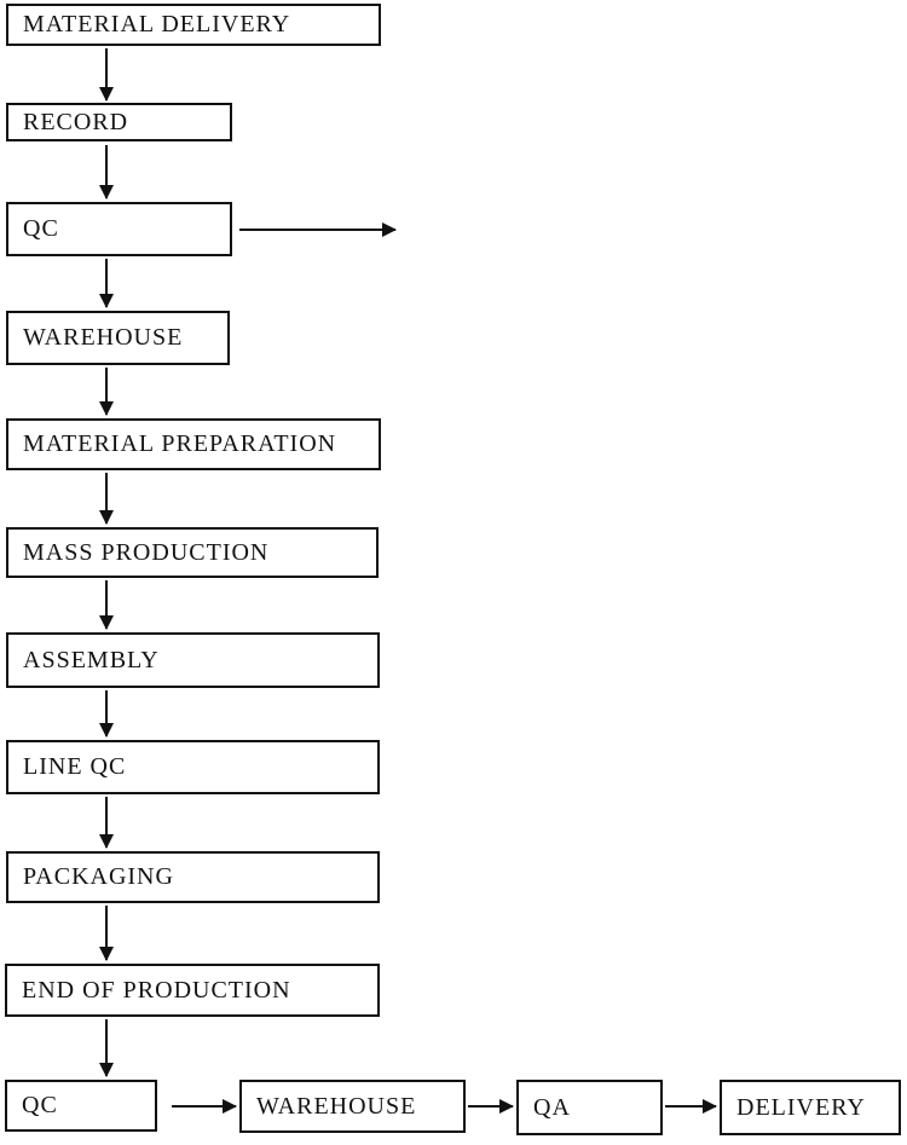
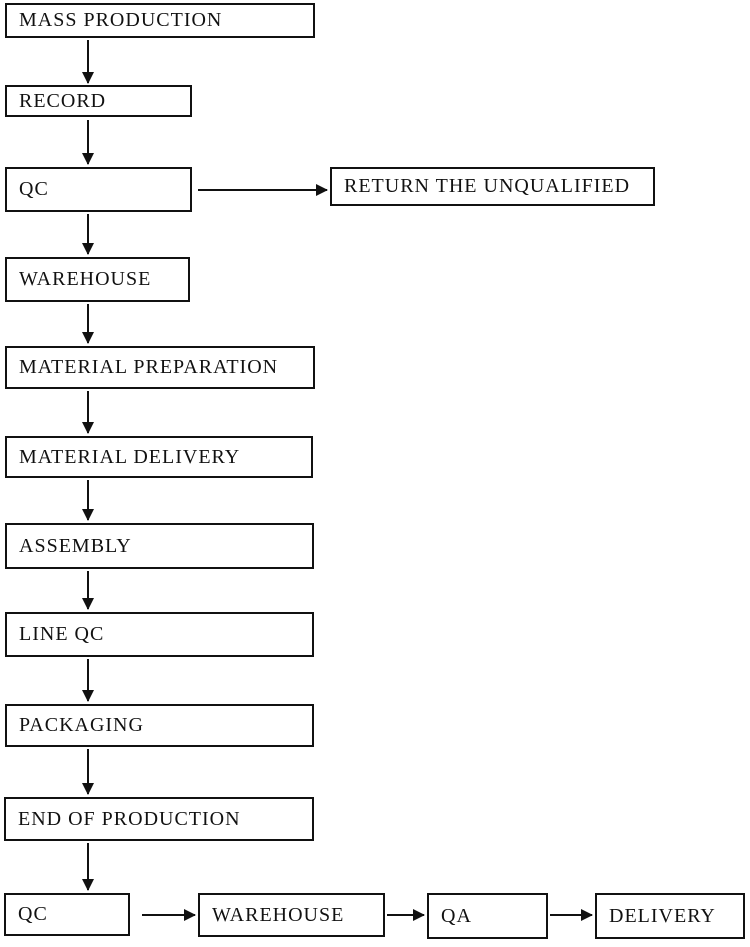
- MATERIAL DELIVERY
+ MASS PRODUCTION
  RECORD
  QC
+ RETURN THE UNQUALIFIED
  WAREHOUSE
  MATERIAL PREPARATION
- MASS PRODUCTION
+ MATERIAL DELIVERY
  ASSEMBLY
  LINE QC
  PACKAGING
  END OF PRODUCTION
  QC
  WAREHOUSE
  QA
  DELIVERY
